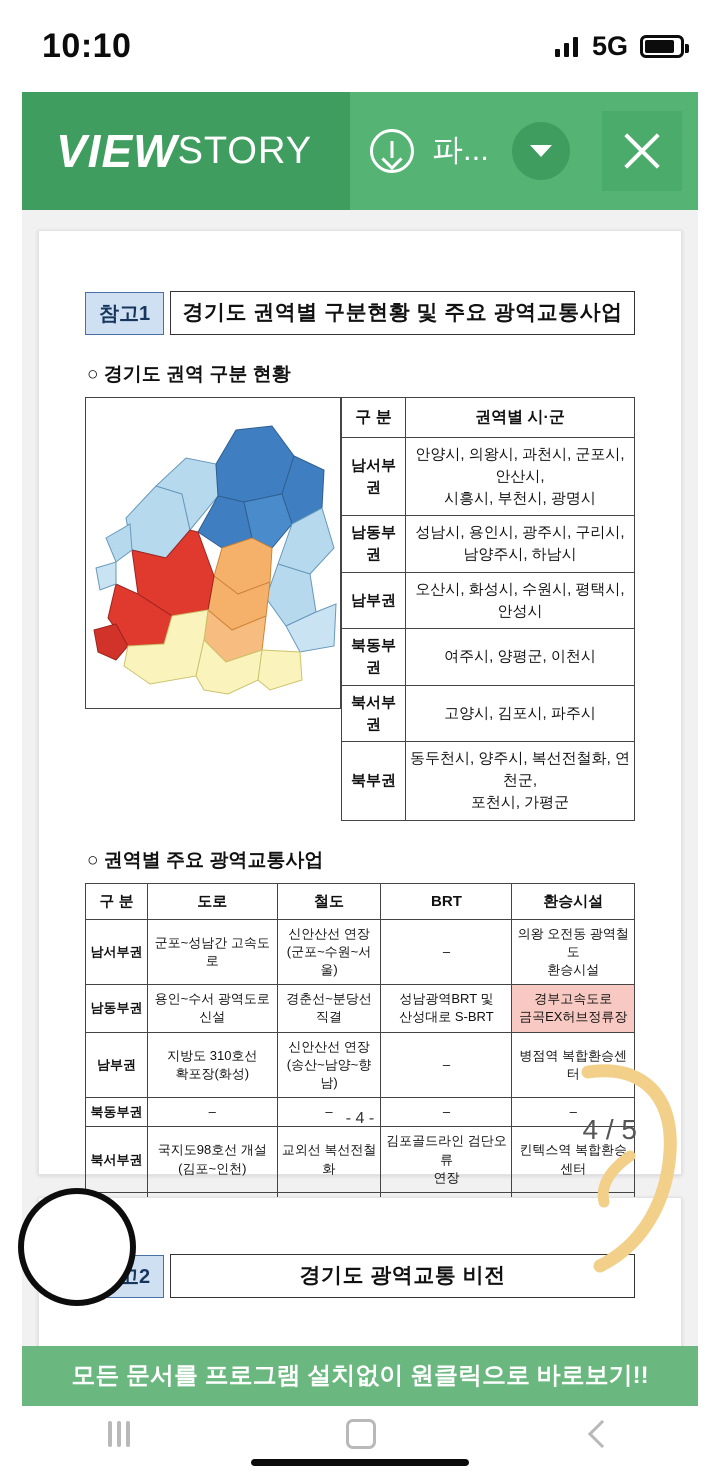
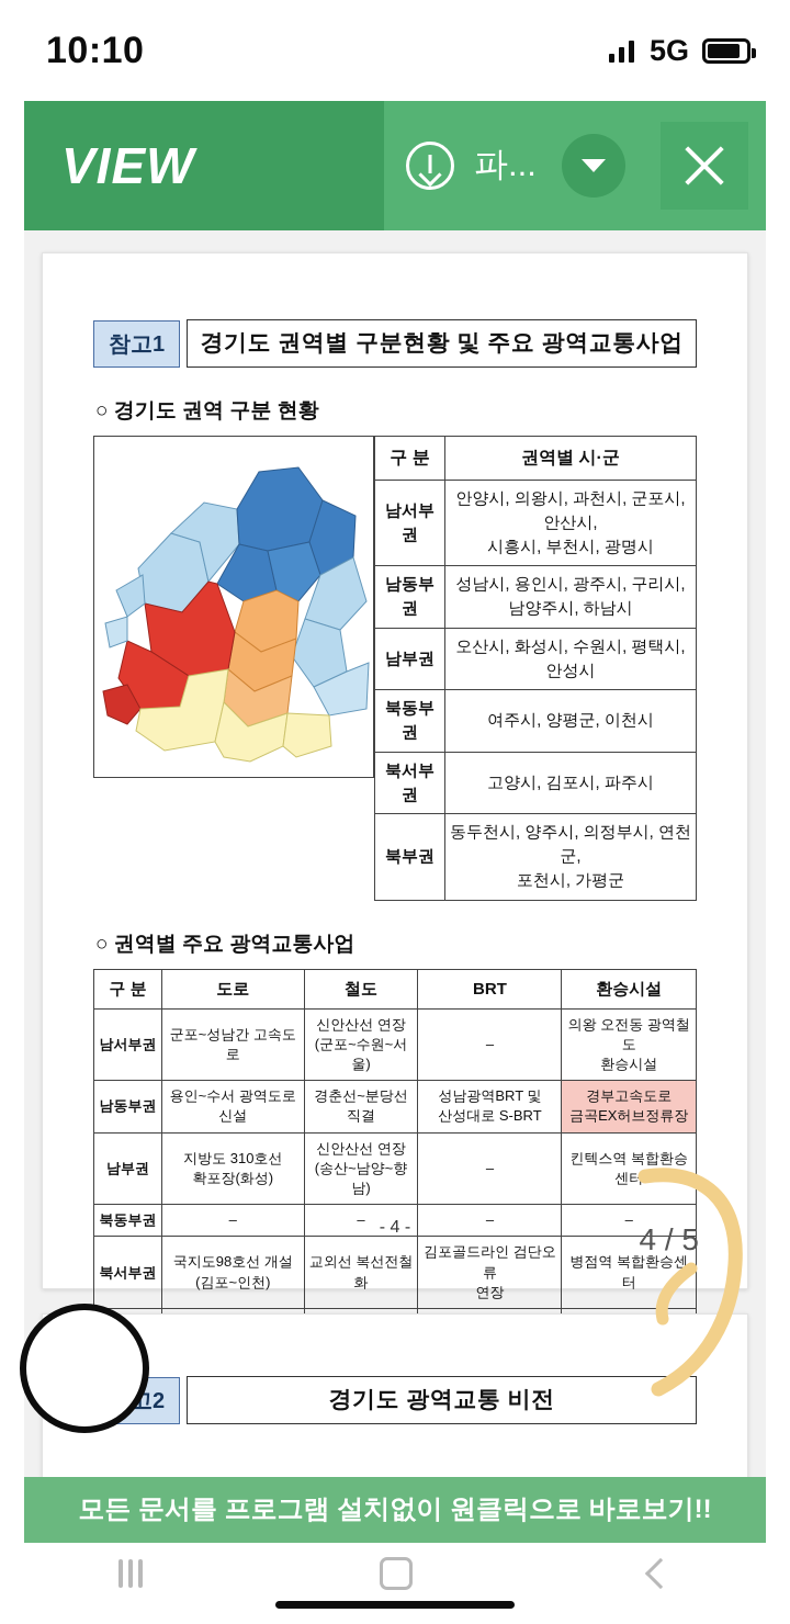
  10:10
  5G
  VIEW
- STORY
  파...
  참고1
  경기도 권역별 구분현황 및 주요 광역교통사업
  ○ 경기도 권역 구분 현황
  구 분	권역별 시·군
  남서부권	안양시, 의왕시, 과천시, 군포시, 안산시, 시흥시, 부천시, 광명시
  남동부권	성남시, 용인시, 광주시, 구리시, 남양주시, 하남시
  남부권	오산시, 화성시, 수원시, 평택시, 안성시
  북동부권	여주시, 양평군, 이천시
  북서부권	고양시, 김포시, 파주시
- 북부권	동두천시, 양주시, 복선전철화, 연천군, 포천시, 가평군
+ 북부권	동두천시, 양주시, 의정부시, 연천군, 포천시, 가평군
  ○ 권역별 주요 광역교통사업
  구 분	도로	철도	BRT	환승시설
  남서부권	군포~성남간 고속도로	신안산선 연장 (군포~수원~서울)	–	의왕 오전동 광역철도 환승시설
  남동부권	용인~수서 광역도로신설	경춘선~분당선직결	성남광역BRT 및 산성대로 S-BRT	경부고속도로 금곡EX허브정류장
- 남부권	지방도 310호선 확포장(화성)	신안산선 연장 (송산~남양~향남)	–	병점역 복합환승센터
+ 남부권	지방도 310호선 확포장(화성)	신안산선 연장 (송산~남양~향남)	–	킨텍스역 복합환승센터
  북동부권	–	–	–	–
- 북서부권	국지도98호선 개설 (김포~인천)	교외선 복선전철화	김포골드라인 검단오류 연장	킨텍스역 복합환승센터
+ 북서부권	국지도98호선 개설 (김포~인천)	교외선 복선전철화	김포골드라인 검단오류 연장	병점역 복합환승센터
  - 4 -
  4 / 5
  경기도 광역교통 비전
  모든 문서를 프로그램 설치없이 원클릭으로 바로보기!!
